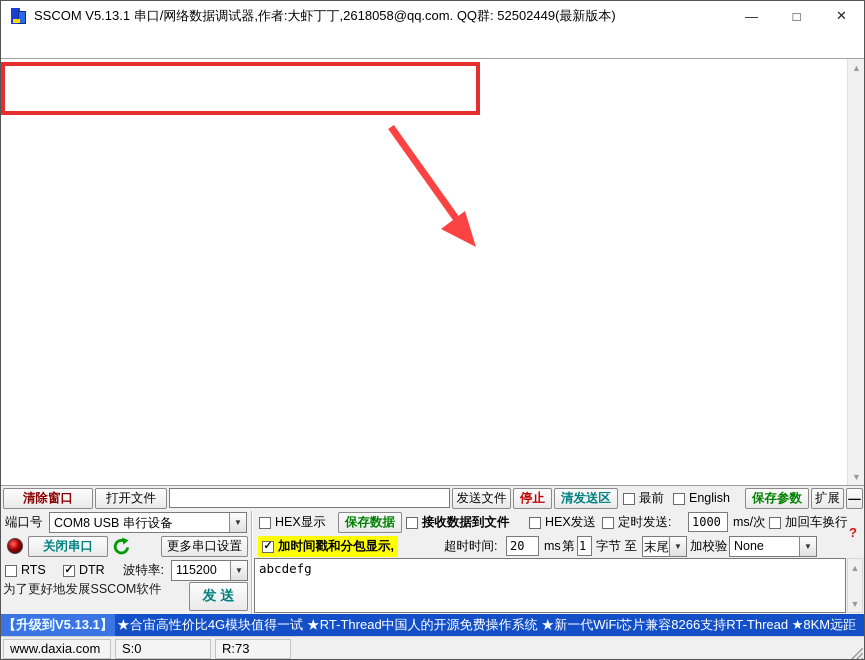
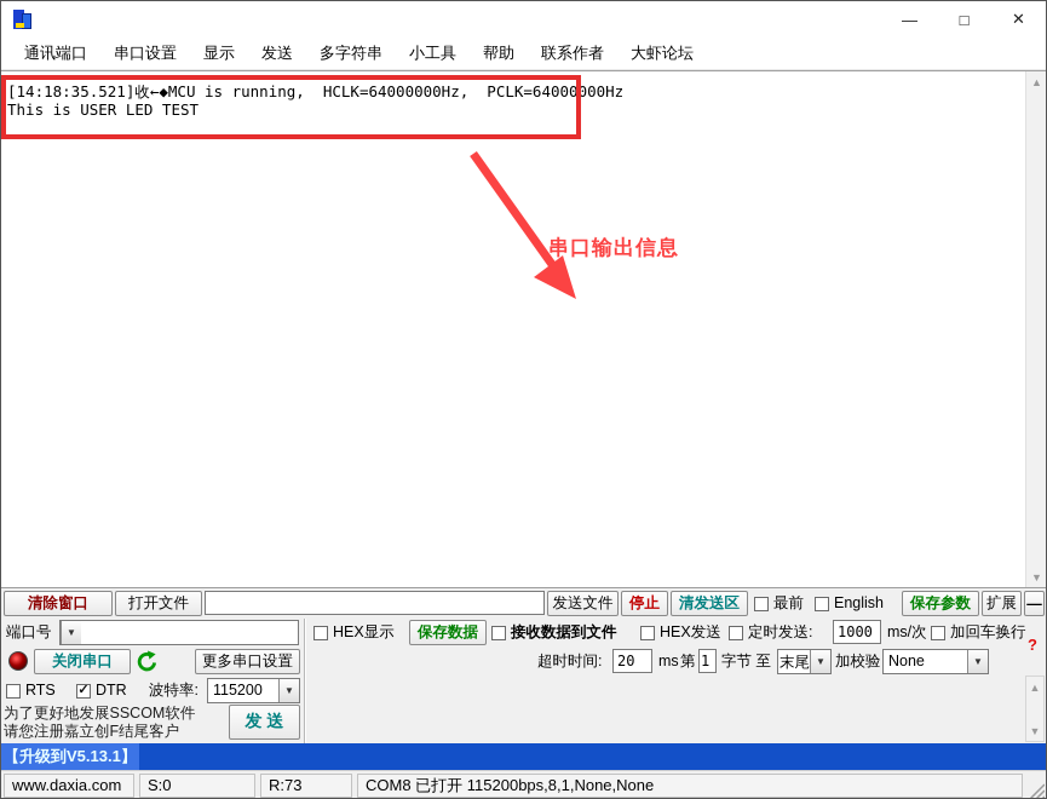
- SSCOM V5.13.1 串口/网络数据调试器,作者:大虾丁丁,2618058@qq.com. QQ群: 52502449(最新版本)
  —
  □
  ✕
+ 通讯端口
+ 串口设置
+ 显示
+ 发送
+ 多字符串
+ 小工具
+ 帮助
+ 联系作者
+ 大虾论坛
+ [14:18:35.521]收←◆MCU is running, HCLK=64000000Hz, PCLK=64000000Hz This is USER LED TEST
+ 串口输出信息
  ▲
  ▼
  清除窗口
  打开文件
  发送文件
  停止
  清发送区
  最前
  English
  保存参数
  扩展
  —
  端口号
- COM8 USB 串行设备
  ▼
  HEX显示
  保存数据
  接收数据到文件
  HEX发送
  定时发送:
  1000
  ms/次
  加回车换行
  ?
  关闭串口
  更多串口设置
- 加时间戳和分包显示,
  超时时间:
  20
  ms
  第
  1
  字节 至
  末尾
  ▼
  加校验
  None
  ▼
  RTS
  DTR
  波特率:
  115200
  ▼
- abcdefg
  ▲
  ▼
  为了更好地发展SSCOM软件
+ 请您注册嘉立创F结尾客户
  发 送
  【升级到V5.13.1】
- ★合宙高性价比4G模块值得一试 ★RT-Thread中国人的开源免费操作系统 ★新一代WiFi芯片兼容8266支持RT-Thread ★8KM远距
  www.daxia.com
  S:0
  R:73
+ COM8 已打开 115200bps,8,1,None,None
